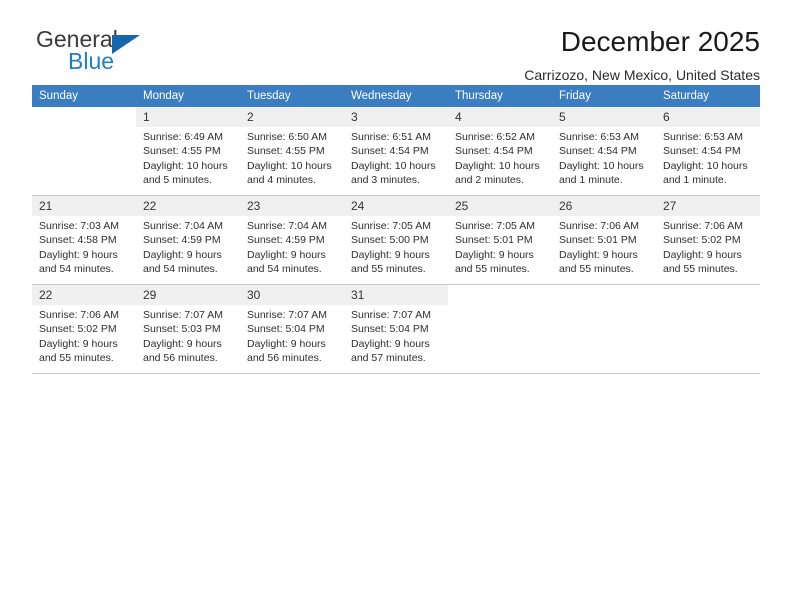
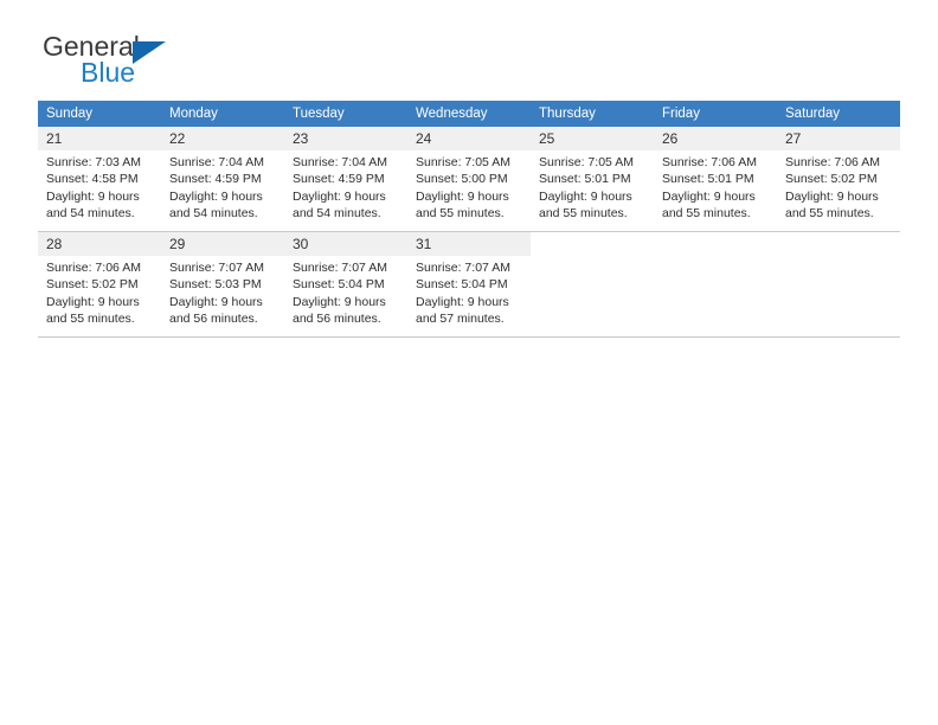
  General
  Blue
- December 2025
- Carrizozo, New Mexico, United States
  Sunday	Monday	Tuesday	Wednesday	Thursday	Friday	Saturday
- 	1 Sunrise: 6:49 AM Sunset: 4:55 PM Daylight: 10 hours and 5 minutes.	2 Sunrise: 6:50 AM Sunset: 4:55 PM Daylight: 10 hours and 4 minutes.	3 Sunrise: 6:51 AM Sunset: 4:54 PM Daylight: 10 hours and 3 minutes.	4 Sunrise: 6:52 AM Sunset: 4:54 PM Daylight: 10 hours and 2 minutes.	5 Sunrise: 6:53 AM Sunset: 4:54 PM Daylight: 10 hours and 1 minute.	6 Sunrise: 6:53 AM Sunset: 4:54 PM Daylight: 10 hours and 1 minute.
  21 Sunrise: 7:03 AM Sunset: 4:58 PM Daylight: 9 hours and 54 minutes.	22 Sunrise: 7:04 AM Sunset: 4:59 PM Daylight: 9 hours and 54 minutes.	23 Sunrise: 7:04 AM Sunset: 4:59 PM Daylight: 9 hours and 54 minutes.	24 Sunrise: 7:05 AM Sunset: 5:00 PM Daylight: 9 hours and 55 minutes.	25 Sunrise: 7:05 AM Sunset: 5:01 PM Daylight: 9 hours and 55 minutes.	26 Sunrise: 7:06 AM Sunset: 5:01 PM Daylight: 9 hours and 55 minutes.	27 Sunrise: 7:06 AM Sunset: 5:02 PM Daylight: 9 hours and 55 minutes.
- 22 Sunrise: 7:06 AM Sunset: 5:02 PM Daylight: 9 hours and 55 minutes.	29 Sunrise: 7:07 AM Sunset: 5:03 PM Daylight: 9 hours and 56 minutes.	30 Sunrise: 7:07 AM Sunset: 5:04 PM Daylight: 9 hours and 56 minutes.	31 Sunrise: 7:07 AM Sunset: 5:04 PM Daylight: 9 hours and 57 minutes.
+ 28 Sunrise: 7:06 AM Sunset: 5:02 PM Daylight: 9 hours and 55 minutes.	29 Sunrise: 7:07 AM Sunset: 5:03 PM Daylight: 9 hours and 56 minutes.	30 Sunrise: 7:07 AM Sunset: 5:04 PM Daylight: 9 hours and 56 minutes.	31 Sunrise: 7:07 AM Sunset: 5:04 PM Daylight: 9 hours and 57 minutes.
